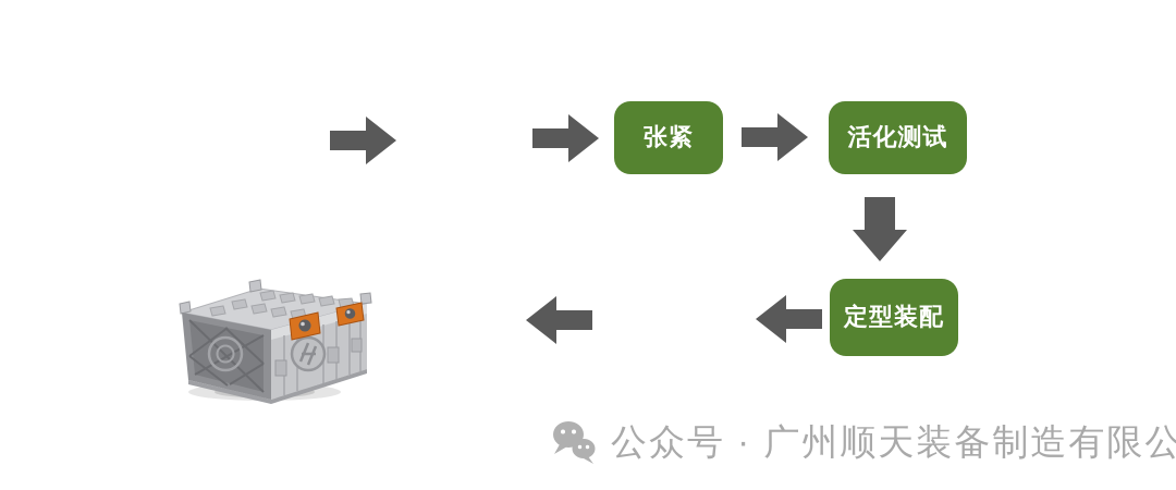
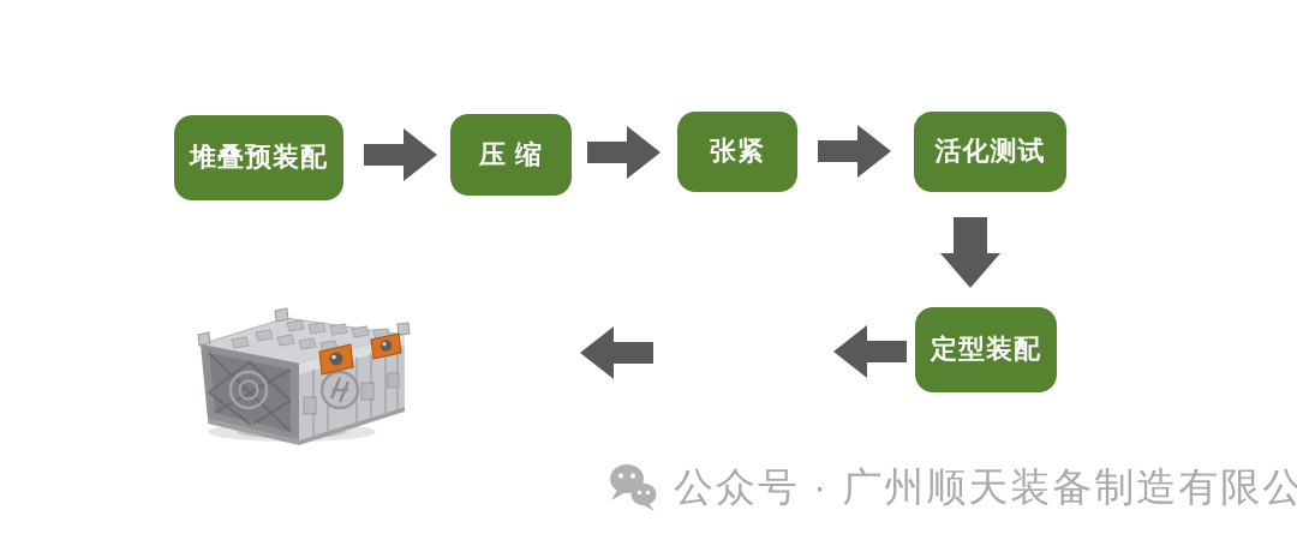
+ 堆叠预装配
+ 压 缩
  张紧
  活化测试
  定型装配
  公众号 · 广州顺天装备制造有限公
